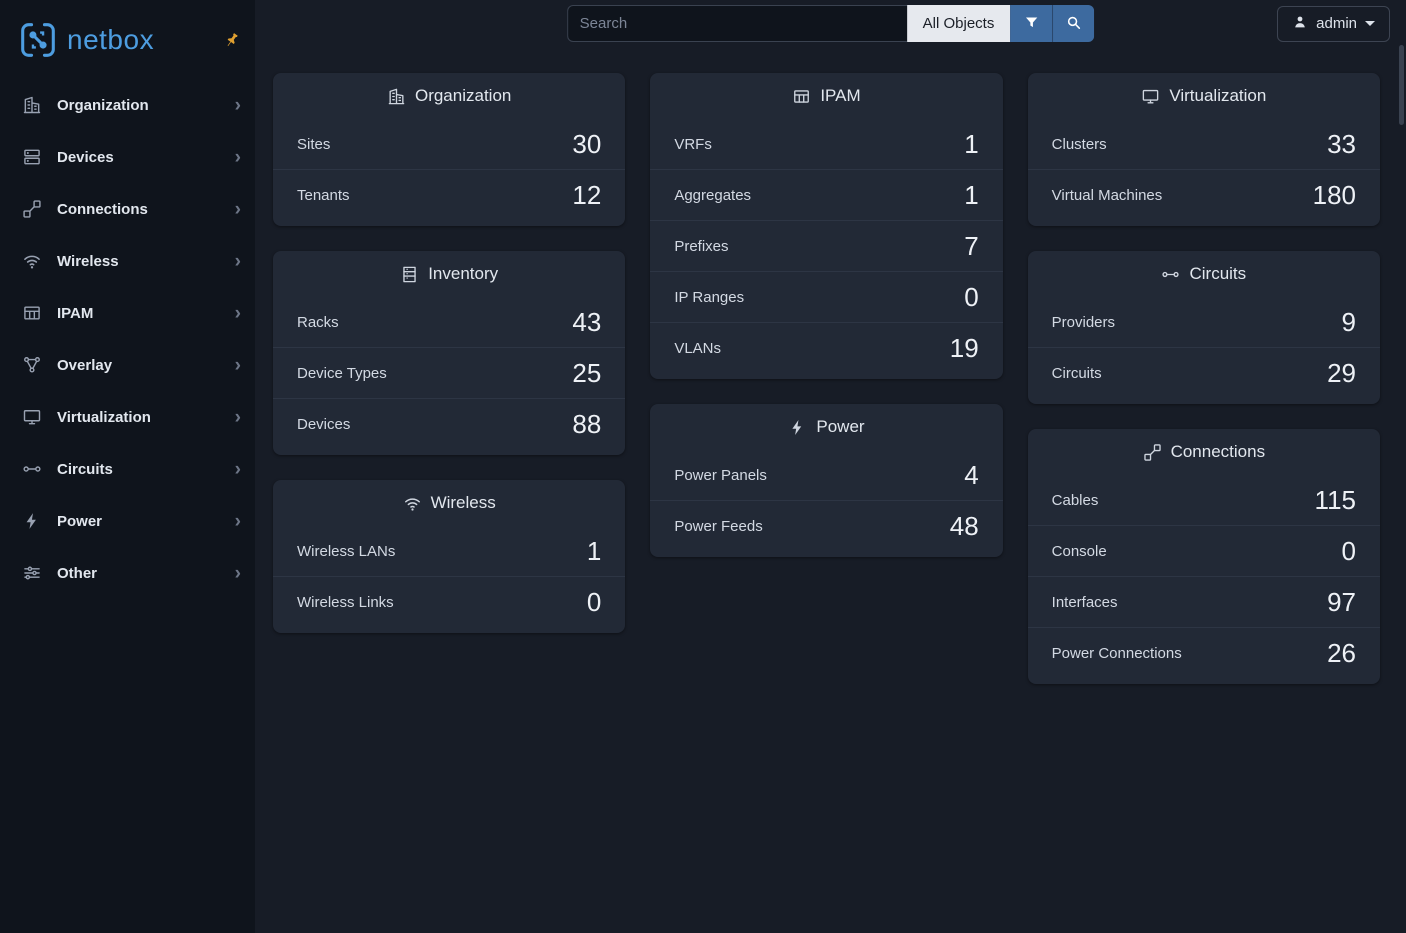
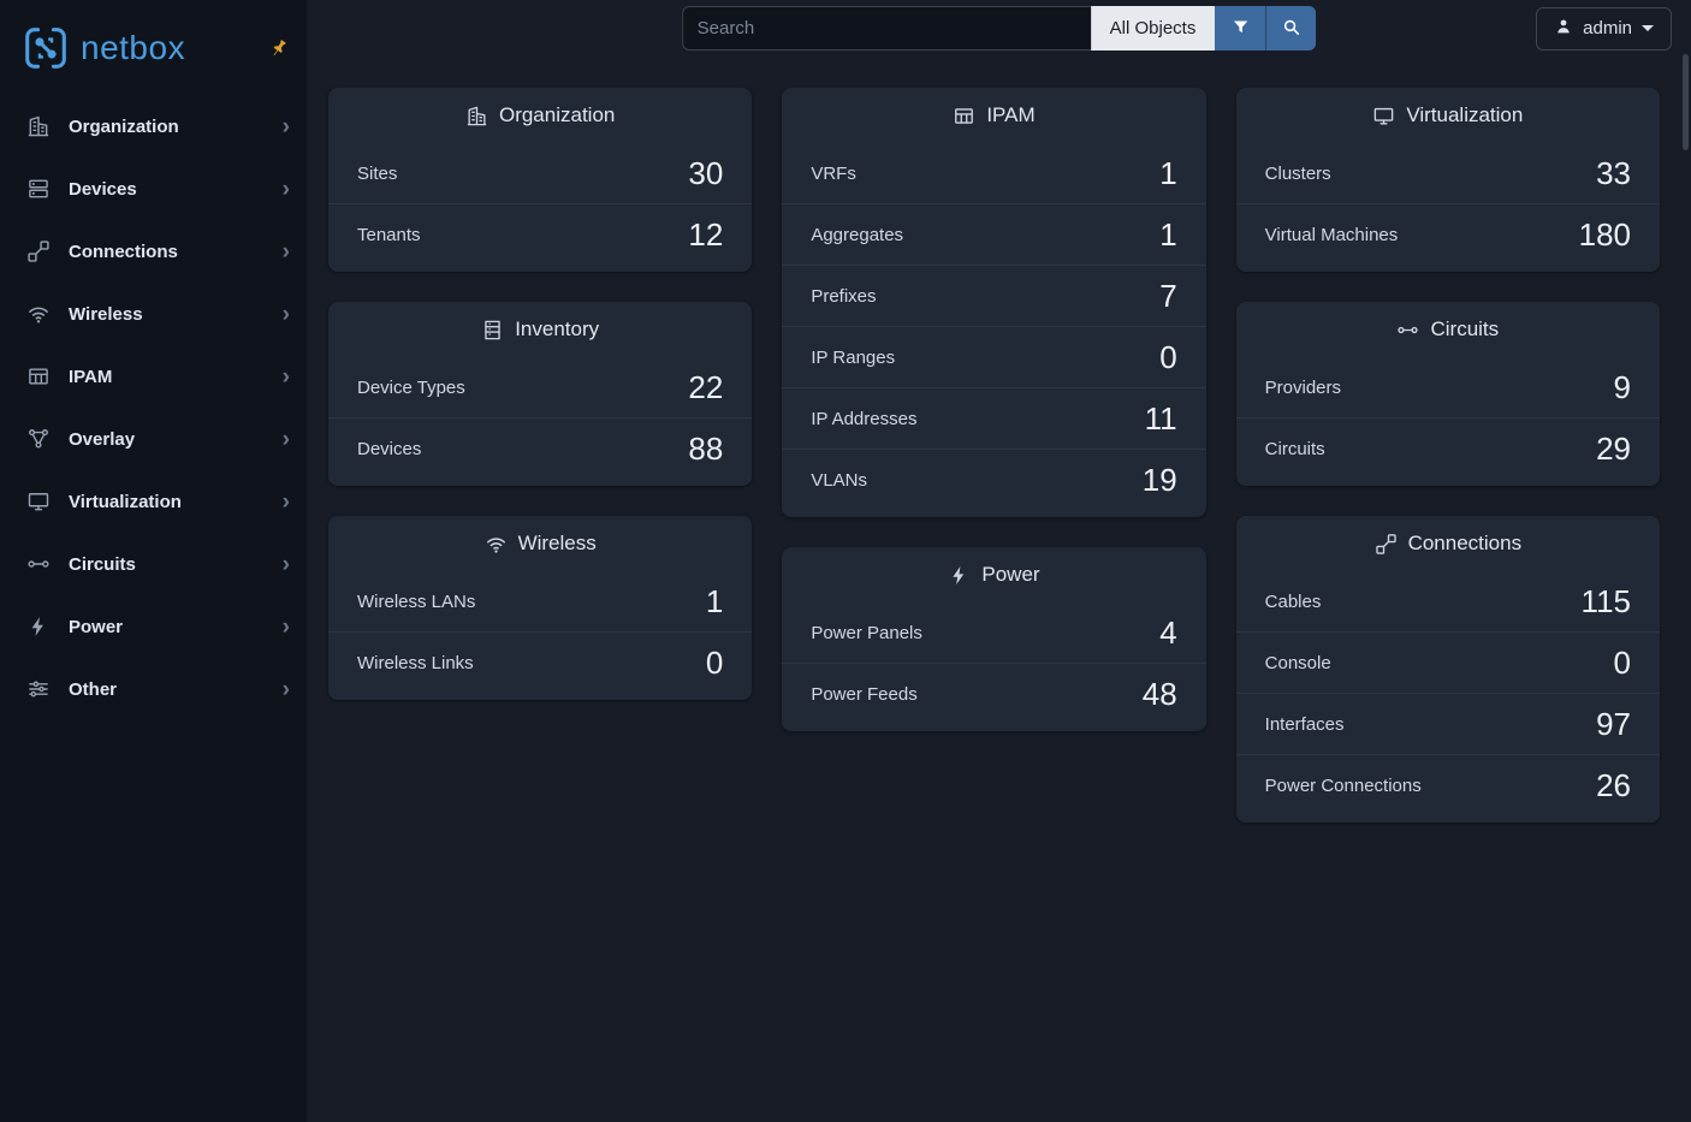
  netbox
  Organization
  ›
  Devices
  ›
  Connections
  ›
  Wireless
  ›
  IPAM
  ›
  Overlay
  ›
  Virtualization
  ›
  Circuits
  ›
  Power
  ›
  Other
  ›
  Search
  All Objects
  admin
  Organization
  Sites
  30
  Tenants
  12
  Inventory
- Racks
- 43
  Device Types
- 25
+ 22
  Devices
  88
  Wireless
  Wireless LANs
  1
  Wireless Links
  0
  IPAM
  VRFs
  1
  Aggregates
  1
  Prefixes
  7
  IP Ranges
  0
+ IP Addresses
+ 11
  VLANs
  19
  Power
  Power Panels
  4
  Power Feeds
  48
  Virtualization
  Clusters
  33
  Virtual Machines
  180
  Circuits
  Providers
  9
  Circuits
  29
  Connections
  Cables
  115
  Console
  0
  Interfaces
  97
  Power Connections
  26
